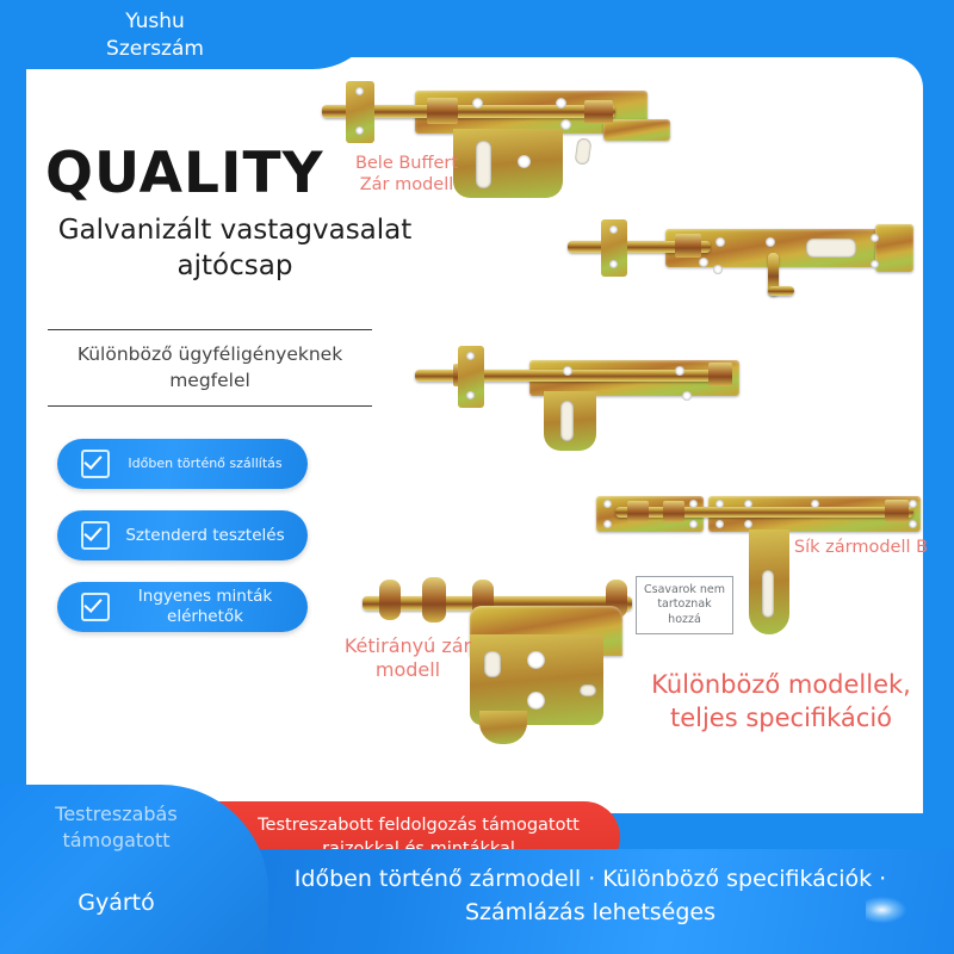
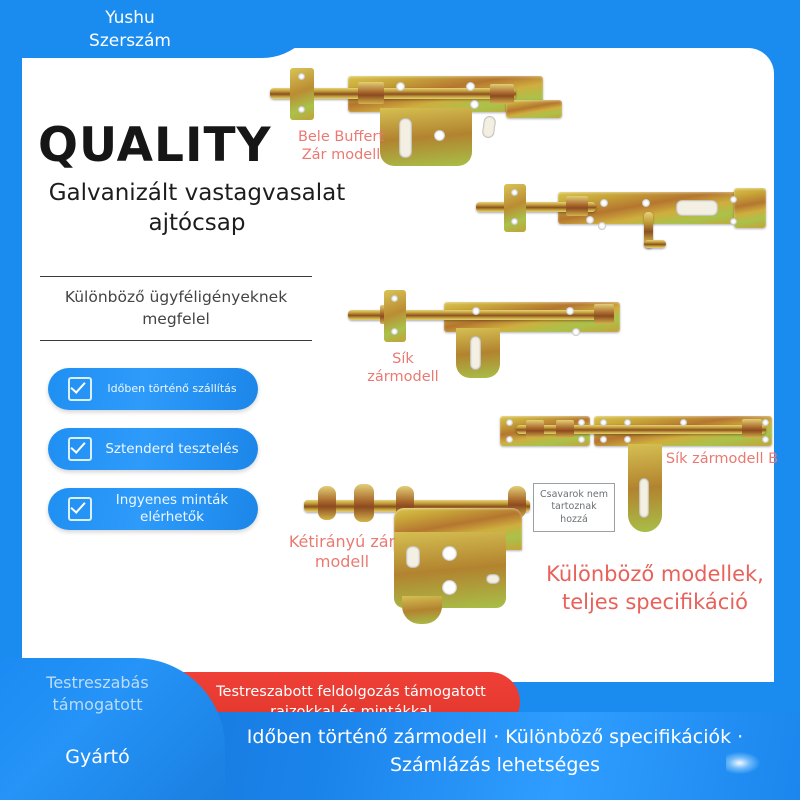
  Yushu
  Szerszám
  QUALITY
  Galvanizált vastagvasalat ajtócsap
  Különböző ügyféligényeknek megfelel
  Időben történő szállítás
  Sztenderd tesztelés
  Ingyenes minták elérhetők
  Bele Buffert Zár modell
+ Sík zármodell
  Sík zármodell B
  Kétirányú zár modell
  Csavarok nem tartoznak hozzá
  Különböző modellek, teljes specifikáció
  Időben történő zármodell · Különböző specifikációk · Számlázás lehetséges
  Testreszabás támogatott
  Gyártó
